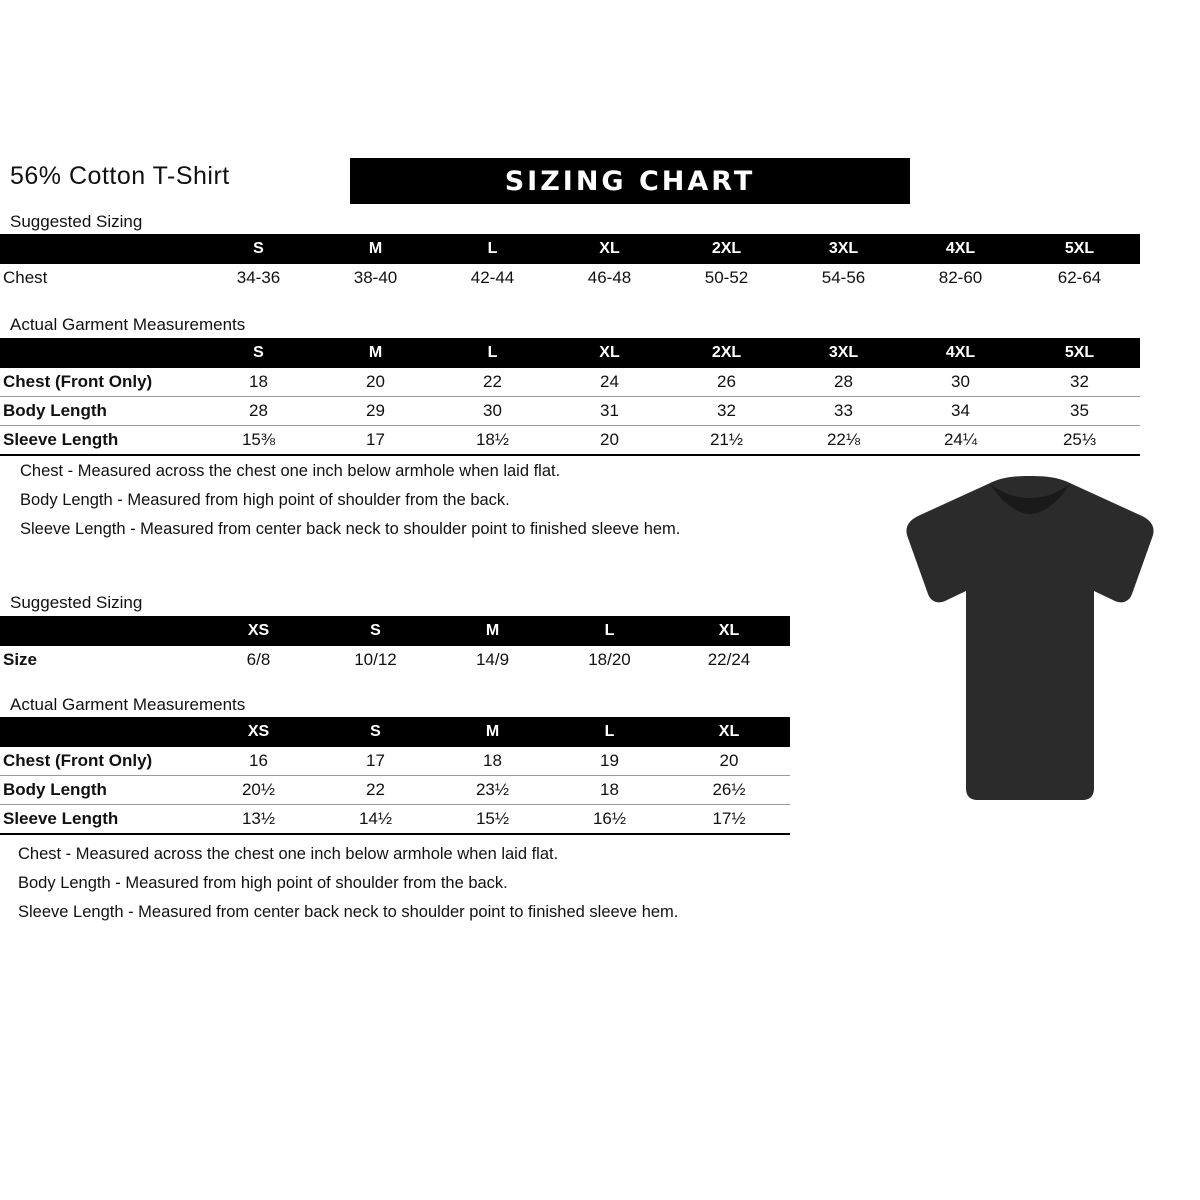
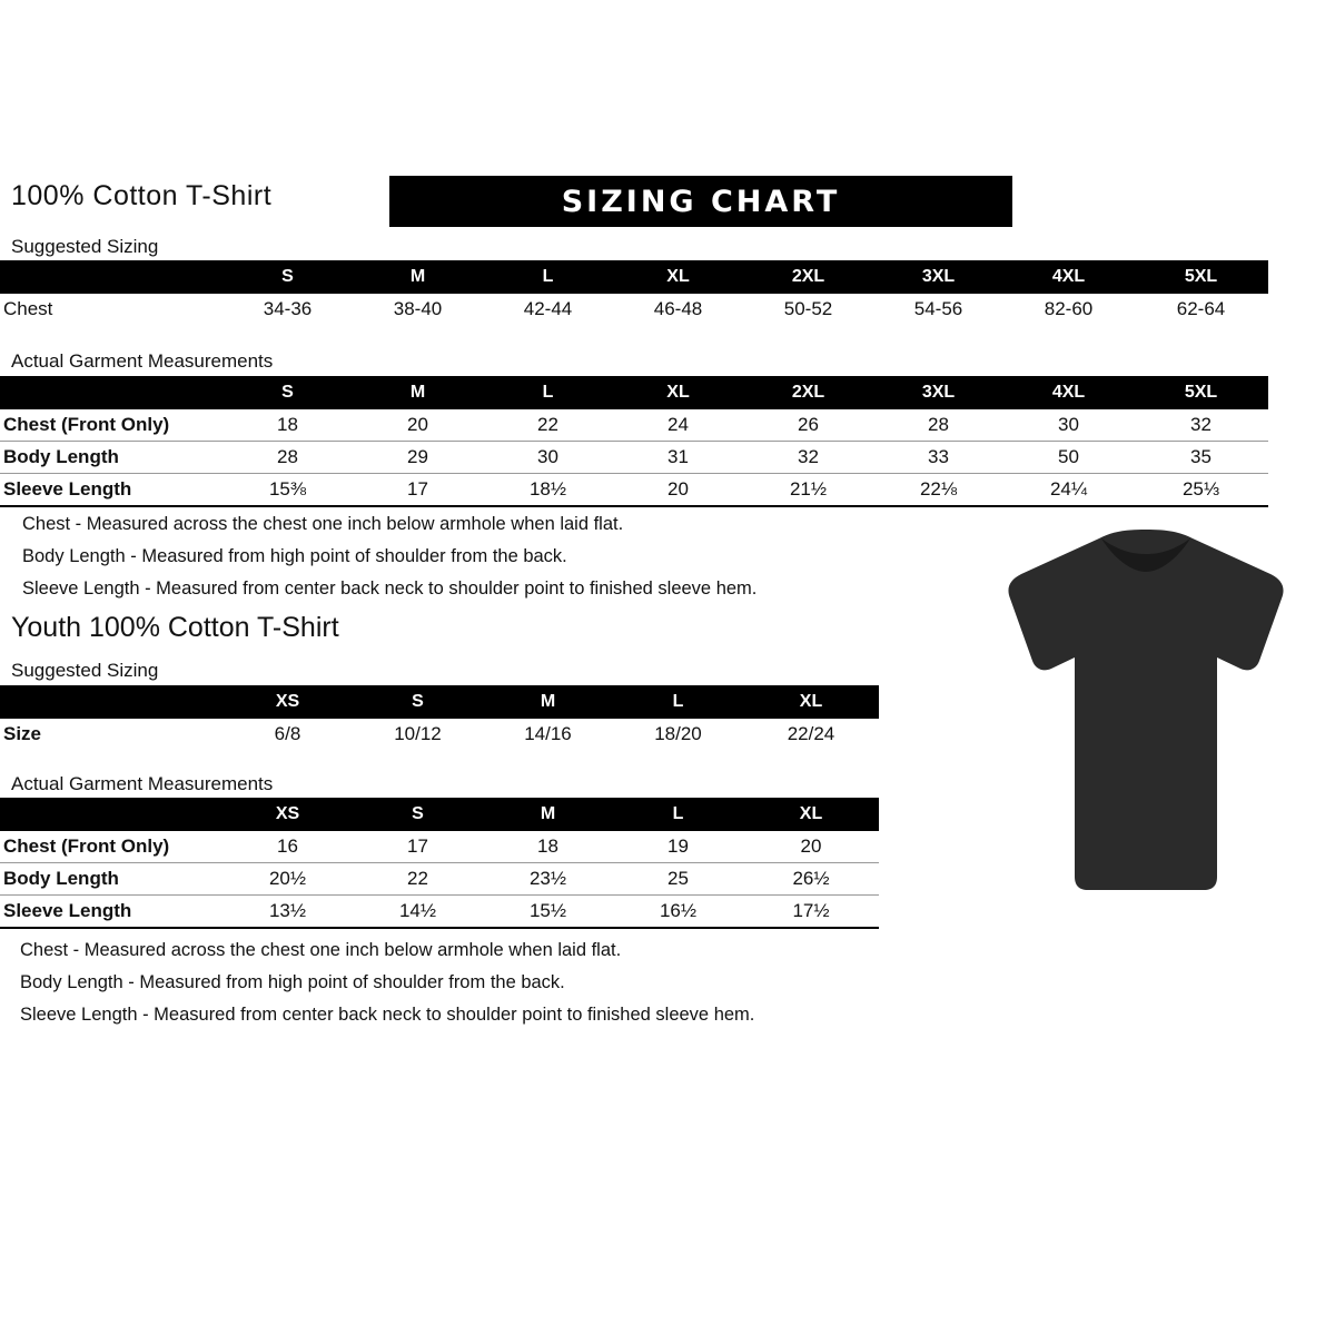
- 56% Cotton T-Shirt
+ 100% Cotton T-Shirt
  SIZING CHART
  Suggested Sizing
  	S	M	L	XL	2XL	3XL	4XL	5XL
  Chest	34-36	38-40	42-44	46-48	50-52	54-56	82-60	62-64
  Actual Garment Measurements
  	S	M	L	XL	2XL	3XL	4XL	5XL
  Chest (Front Only)	18	20	22	24	26	28	30	32
- Body Length	28	29	30	31	32	33	34	35
+ Body Length	28	29	30	31	32	33	50	35
  Sleeve Length	15⅜	17	18½	20	21½	22⅛	24¼	25⅓
  Chest - Measured across the chest one inch below armhole when laid flat.
  Body Length - Measured from high point of shoulder from the back.
  Sleeve Length - Measured from center back neck to shoulder point to finished sleeve hem.
+ Youth 100% Cotton T-Shirt
  Suggested Sizing
  	XS	S	M	L	XL
- Size	6/8	10/12	14/9	18/20	22/24
+ Size	6/8	10/12	14/16	18/20	22/24
  Actual Garment Measurements
  	XS	S	M	L	XL
  Chest (Front Only)	16	17	18	19	20
- Body Length	20½	22	23½	18	26½
+ Body Length	20½	22	23½	25	26½
  Sleeve Length	13½	14½	15½	16½	17½
  Chest - Measured across the chest one inch below armhole when laid flat.
  Body Length - Measured from high point of shoulder from the back.
  Sleeve Length - Measured from center back neck to shoulder point to finished sleeve hem.
